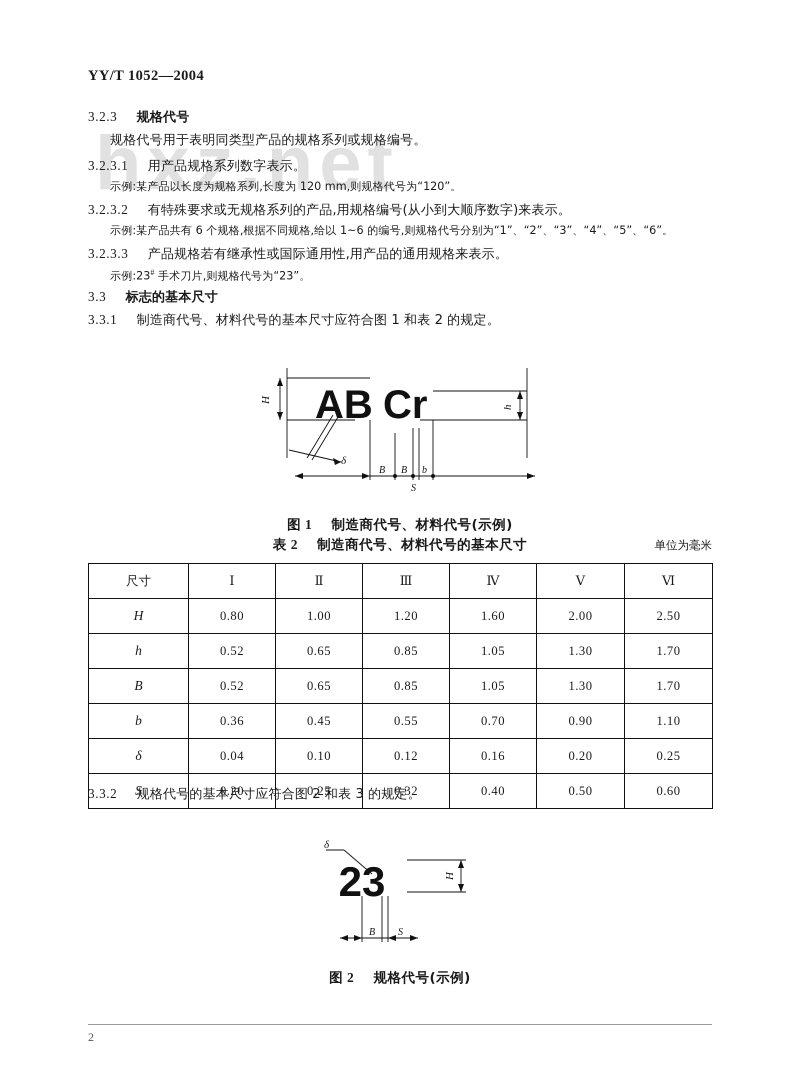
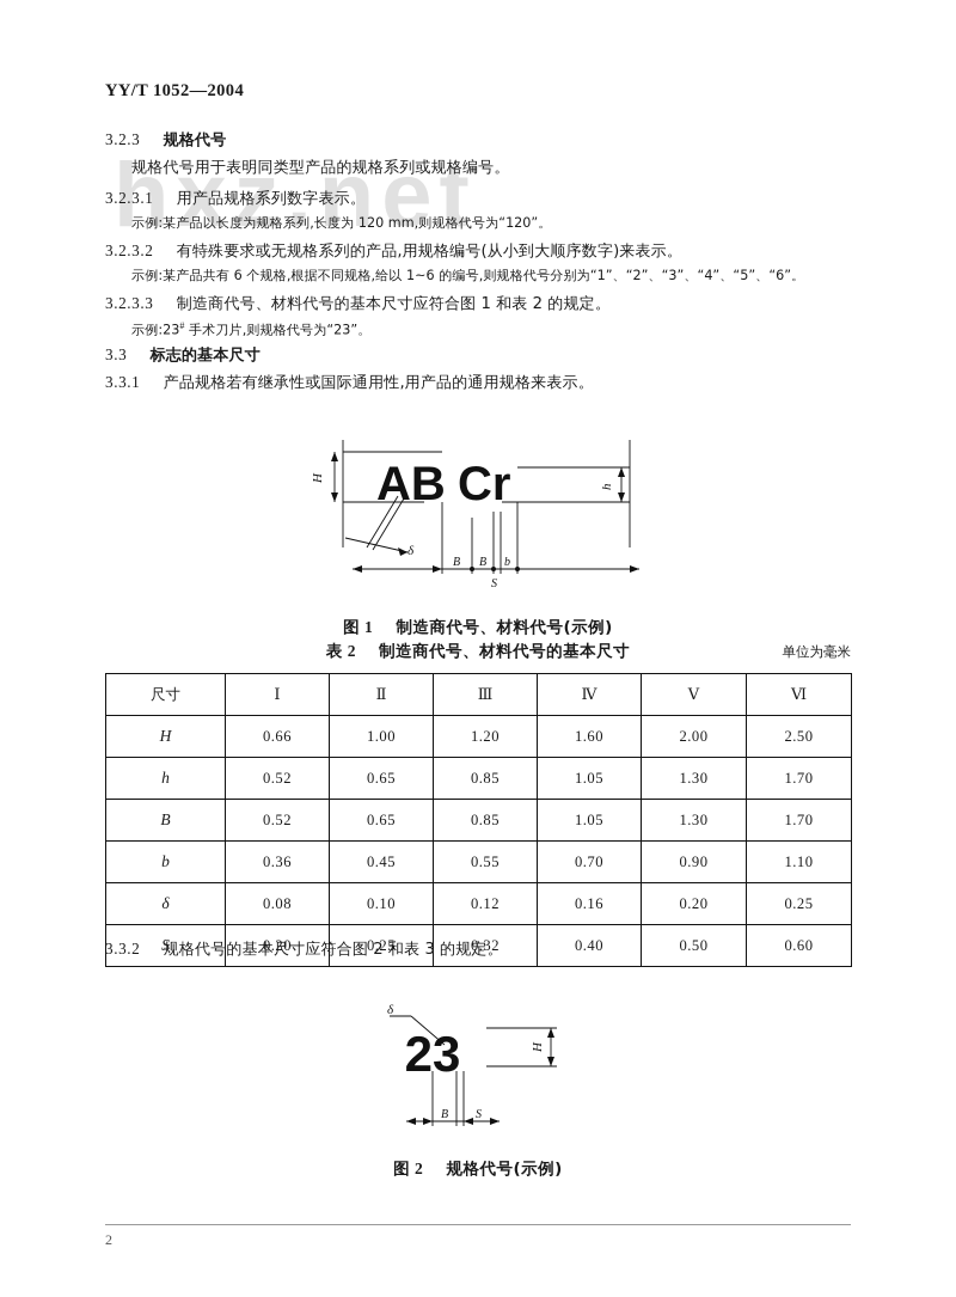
  hxz.net
  YY/T 1052—2004
  3.2.3 规格代号
  规格代号用于表明同类型产品的规格系列或规格编号。
  3.2.3.1 用产品规格系列数字表示。
  示例:某产品以长度为规格系列,长度为 120 mm,则规格代号为“120”。
  3.2.3.2 有特殊要求或无规格系列的产品,用规格编号(从小到大顺序数字)来表示。
  示例:某产品共有 6 个规格,根据不同规格,给以 1~6 的编号,则规格代号分别为“1”、“2”、“3”、“4”、“5”、“6”。
- 3.2.3.3 产品规格若有继承性或国际通用性,用产品的通用规格来表示。
+ 3.2.3.3 制造商代号、材料代号的基本尺寸应符合图 1 和表 2 的规定。
  示例:23# 手术刀片,则规格代号为“23”。
  3.3 标志的基本尺寸
- 3.3.1 制造商代号、材料代号的基本尺寸应符合图 1 和表 2 的规定。
+ 3.3.1 产品规格若有继承性或国际通用性,用产品的通用规格来表示。
  AB
  Cr
  δ
  B
  B
  b
  S
  图 1 制造商代号、材料代号(示例)
  表 2 制造商代号、材料代号的基本尺寸
  单位为毫米
  尺寸	Ⅰ	Ⅱ	Ⅲ	Ⅳ	Ⅴ	Ⅵ
- H	0.80	1.00	1.20	1.60	2.00	2.50
+ H	0.66	1.00	1.20	1.60	2.00	2.50
  h	0.52	0.65	0.85	1.05	1.30	1.70
  B	0.52	0.65	0.85	1.05	1.30	1.70
  b	0.36	0.45	0.55	0.70	0.90	1.10
- δ	0.04	0.10	0.12	0.16	0.20	0.25
+ δ	0.08	0.10	0.12	0.16	0.20	0.25
  S	0.20	0.25	0.32	0.40	0.50	0.60
  3.3.2 规格代号的基本尺寸应符合图 2 和表 3 的规定。
  23
  δ
  B
  S
  图 2 规格代号(示例)
  2
